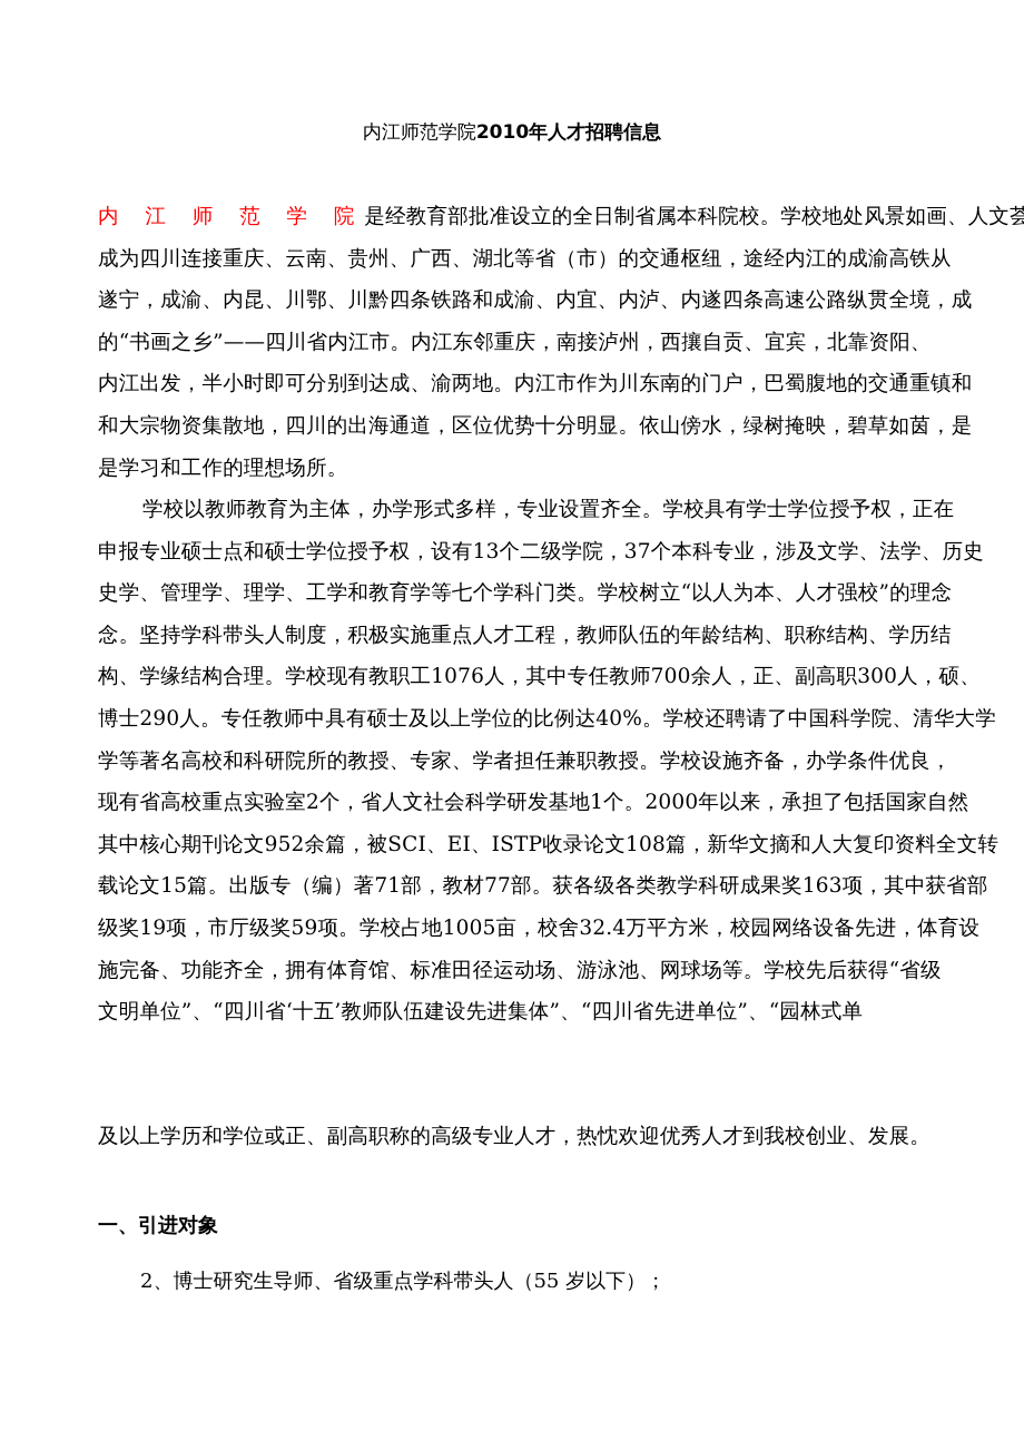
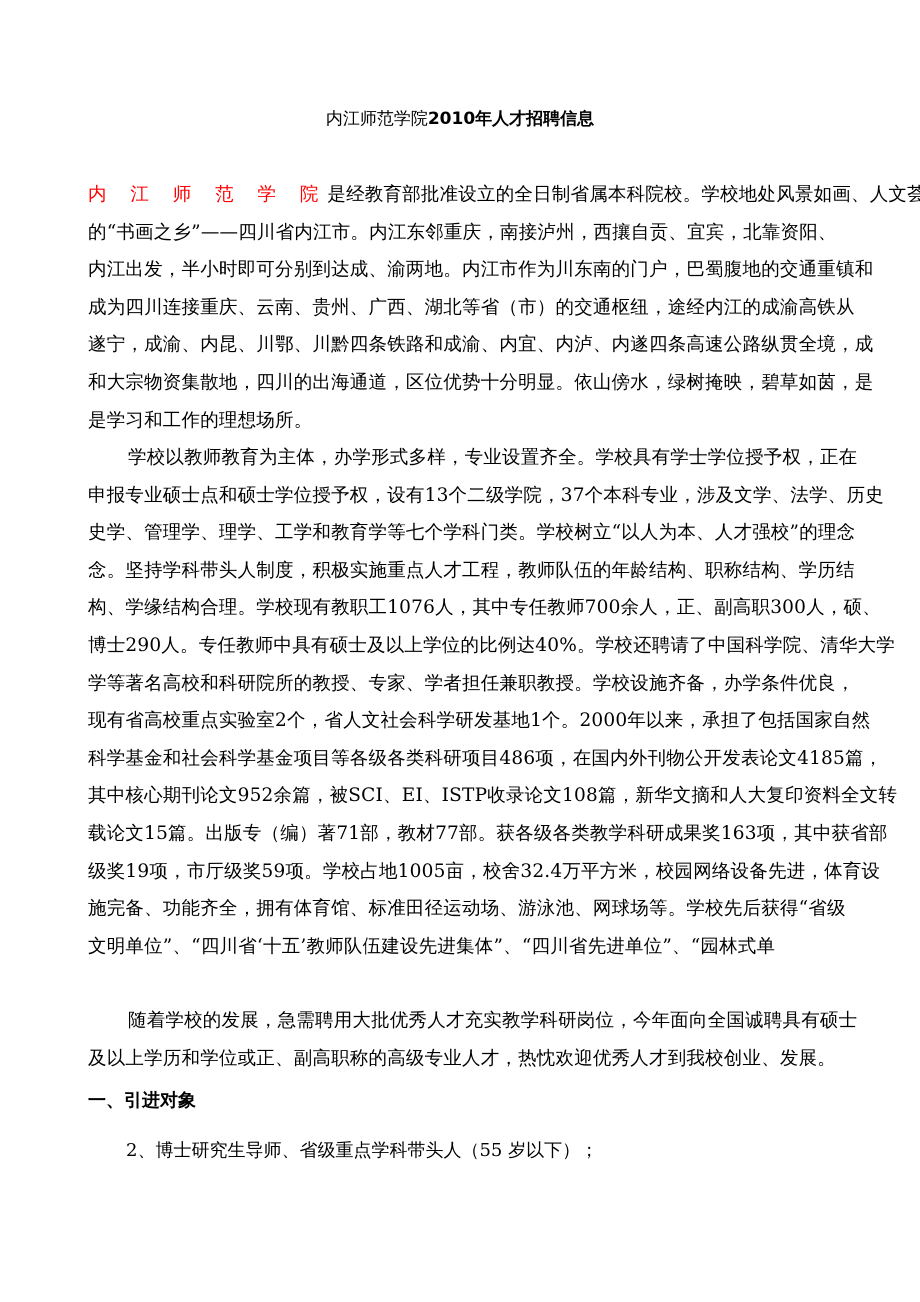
  内江师范学院2010年人才招聘信息
  内 江 师 范 学 院是经教育部批准设立的全日制省属本科院校。学校地处风景如画、人文荟
- 成为四川连接重庆、云南、贵州、广西、湖北等省（市）的交通枢纽，途经内江的成渝高铁从
+ 的“书画之乡”——四川省内江市。内江东邻重庆，南接泸州，西攘自贡、宜宾，北靠资阳、
- 遂宁，成渝、内昆、川鄂、川黔四条铁路和成渝、内宜、内泸、内遂四条高速公路纵贯全境，成
+ 内江出发，半小时即可分别到达成、渝两地。内江市作为川东南的门户，巴蜀腹地的交通重镇和
- 的“书画之乡”——四川省内江市。内江东邻重庆，南接泸州，西攘自贡、宜宾，北靠资阳、
+ 成为四川连接重庆、云南、贵州、广西、湖北等省（市）的交通枢纽，途经内江的成渝高铁从
- 内江出发，半小时即可分别到达成、渝两地。内江市作为川东南的门户，巴蜀腹地的交通重镇和
+ 遂宁，成渝、内昆、川鄂、川黔四条铁路和成渝、内宜、内泸、内遂四条高速公路纵贯全境，成
  和大宗物资集散地，四川的出海通道，区位优势十分明显。依山傍水，绿树掩映，碧草如茵，是
  是学习和工作的理想场所。
  学校以教师教育为主体，办学形式多样，专业设置齐全。学校具有学士学位授予权，正在
  申报专业硕士点和硕士学位授予权，设有13个二级学院，37个本科专业，涉及文学、法学、历史
  史学、管理学、理学、工学和教育学等七个学科门类。学校树立“以人为本、人才强校”的理念
  念。坚持学科带头人制度，积极实施重点人才工程，教师队伍的年龄结构、职称结构、学历结
  构、学缘结构合理。学校现有教职工1076人，其中专任教师700余人，正、副高职300人，硕、
  博士290人。专任教师中具有硕士及以上学位的比例达40%。学校还聘请了中国科学院、清华大学
  学等著名高校和科研院所的教授、专家、学者担任兼职教授。学校设施齐备，办学条件优良，
  现有省高校重点实验室2个，省人文社会科学研发基地1个。2000年以来，承担了包括国家自然
+ 科学基金和社会科学基金项目等各级各类科研项目486项，在国内外刊物公开发表论文4185篇，
  其中核心期刊论文952余篇，被SCI、EI、ISTP收录论文108篇，新华文摘和人大复印资料全文转
  载论文15篇。出版专（编）著71部，教材77部。获各级各类教学科研成果奖163项，其中获省部
  级奖19项，市厅级奖59项。学校占地1005亩，校舍32.4万平方米，校园网络设备先进，体育设
  施完备、功能齐全，拥有体育馆、标准田径运动场、游泳池、网球场等。学校先后获得“省级
  文明单位”、“四川省‘十五’教师队伍建设先进集体”、“四川省先进单位”、“园林式单
+ 随着学校的发展，急需聘用大批优秀人才充实教学科研岗位，今年面向全国诚聘具有硕士
  及以上学历和学位或正、副高职称的高级专业人才，热忱欢迎优秀人才到我校创业、发展。
  一、引进对象
  2、博士研究生导师、省级重点学科带头人（55 岁以下）；
